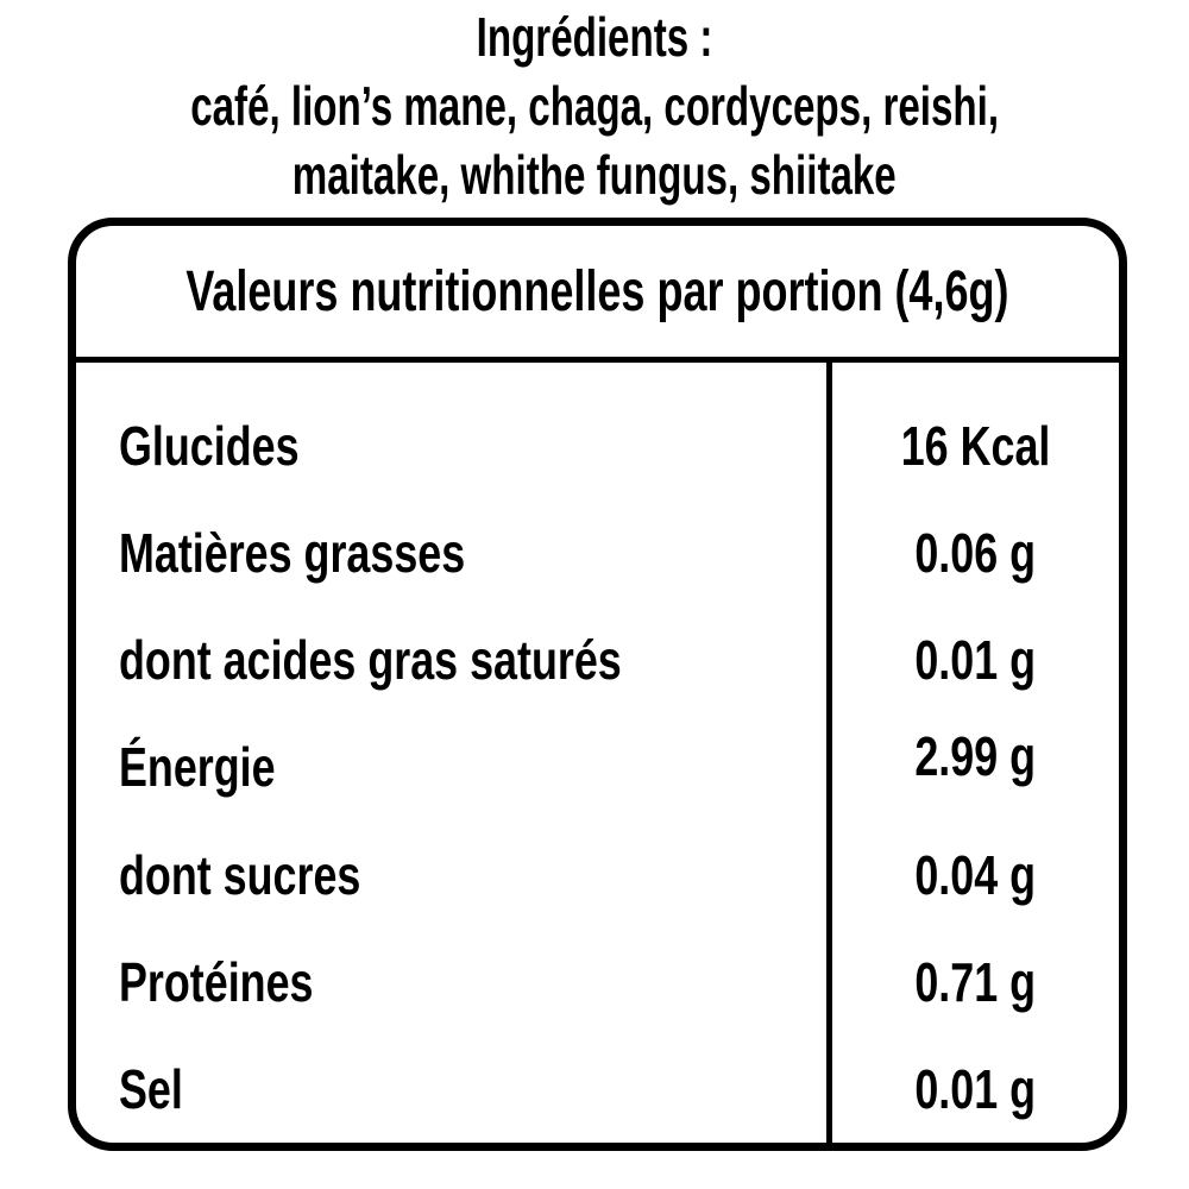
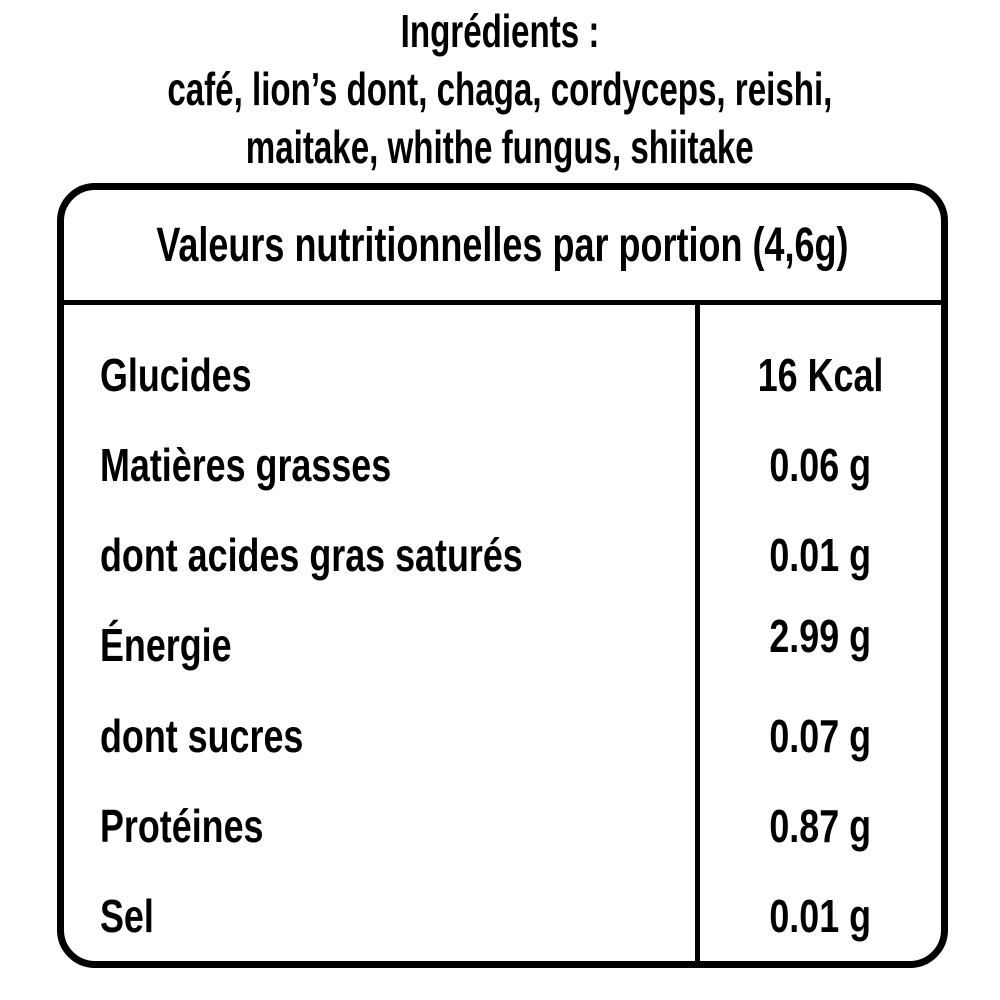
  Ingrédients :
- café, lion’s mane, chaga, cordyceps, reishi,
+ café, lion’s dont, chaga, cordyceps, reishi,
  maitake, whithe fungus, shiitake
  Valeurs nutritionnelles par portion (4,6g)
  Glucides
  16 Kcal
  Matières grasses
  0.06 g
  dont acides gras saturés
  0.01 g
  Énergie
  2.99 g
  dont sucres
- 0.04 g
+ 0.07 g
  Protéines
- 0.71 g
+ 0.87 g
  Sel
  0.01 g
